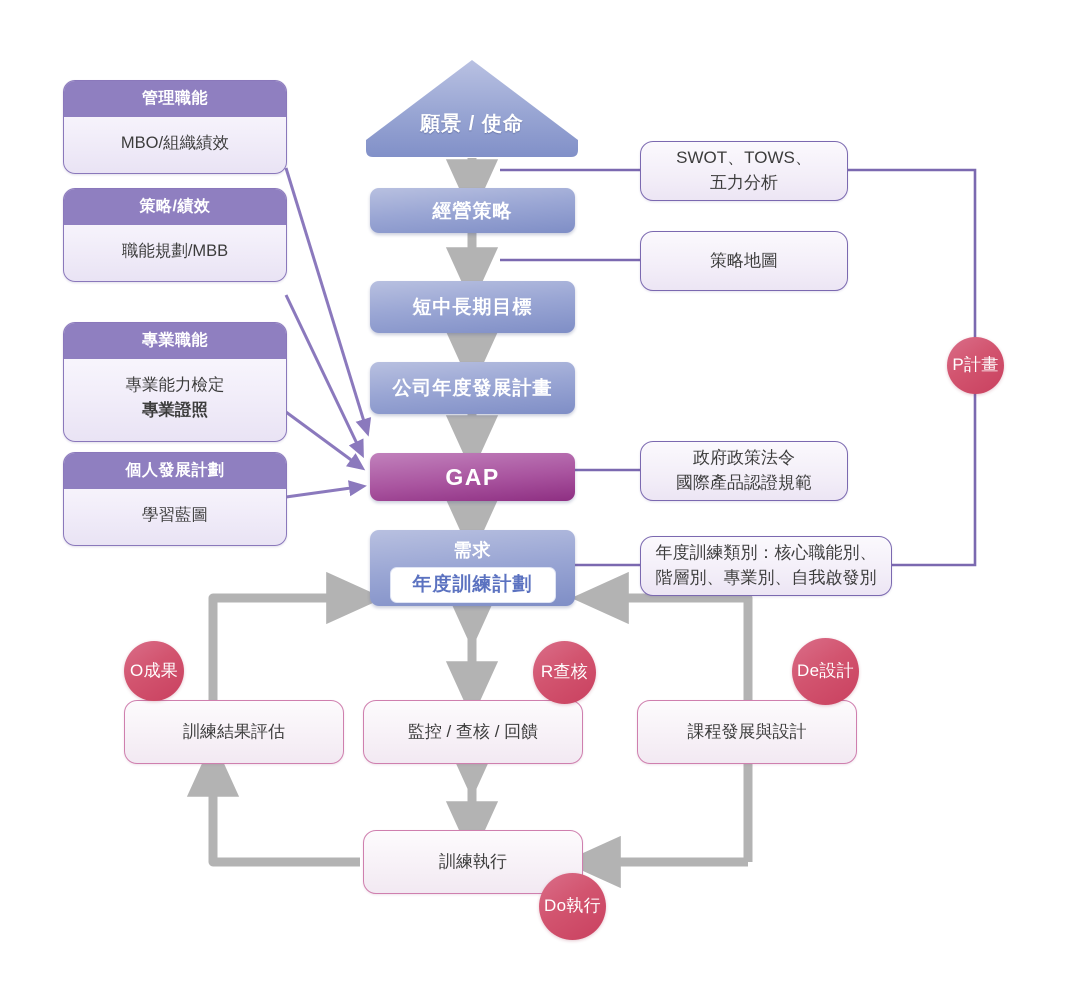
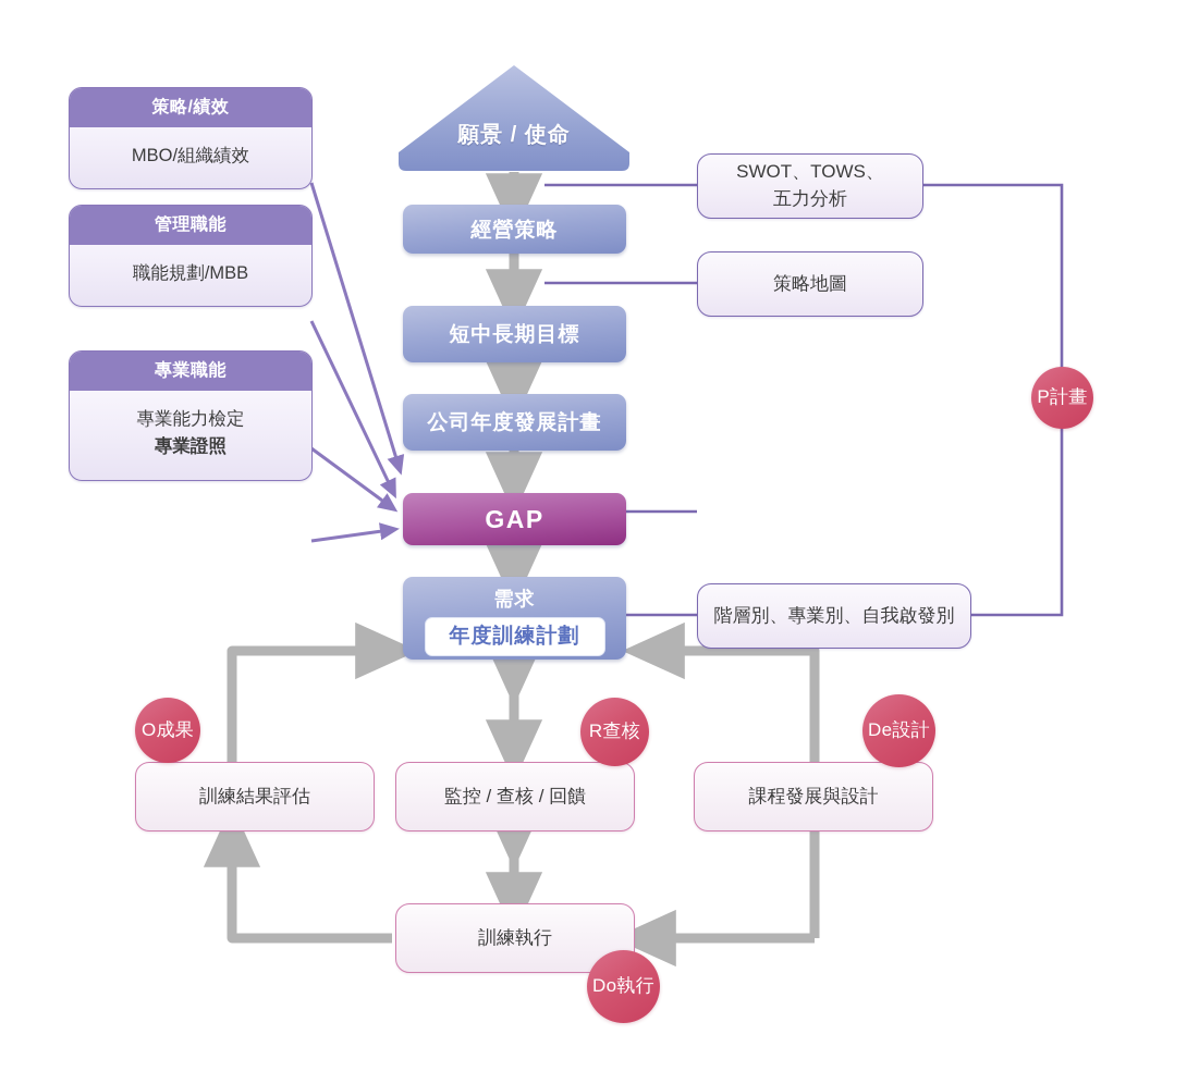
- 管理職能
+ 策略/績效
  MBO/組織績效
- 策略/績效
+ 管理職能
  職能規劃/MBB
  專業職能
  專業能力檢定
  專業證照
- 個人發展計劃
- 學習藍圖
  願景 / 使命
  經營策略
  短中長期目標
  公司年度發展計畫
  GAP
  需求
  年度訓練計劃
  SWOT、TOWS、
  五力分析
  策略地圖
- 政府政策法令
- 國際產品認證規範
- 年度訓練類別：核心職能別、
  階層別、專業別、自我啟發別
  訓練結果評估
  監控 / 查核 / 回饋
  課程發展與設計
  訓練執行
  P計畫
  O成果
  R查核
  De設計
  Do執行
